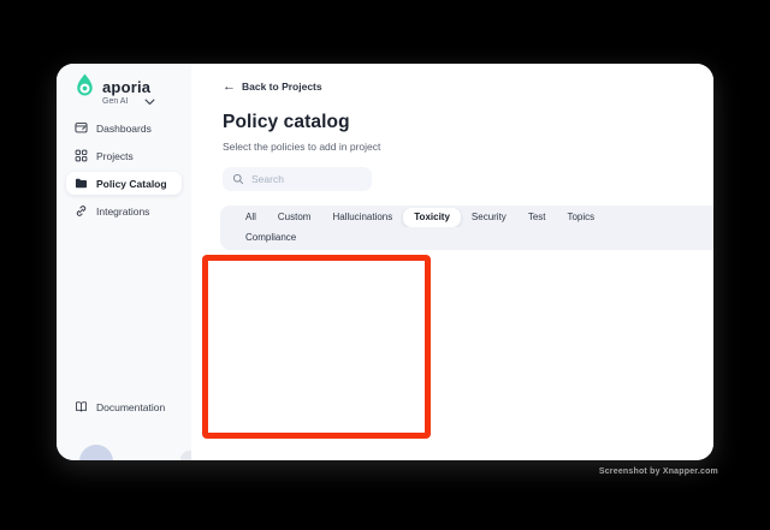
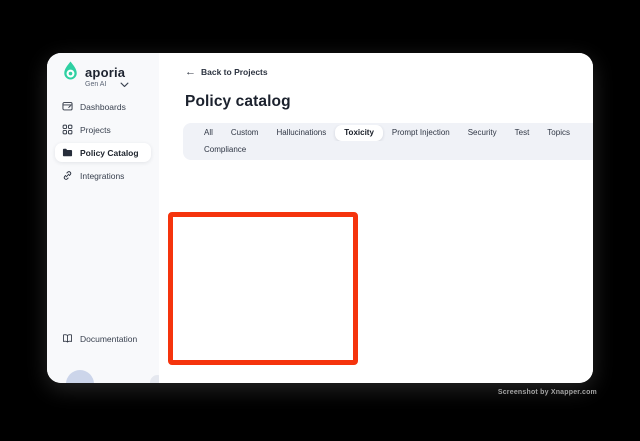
  aporia
  Dashboards
  Projects
  Policy Catalog
  Integrations
  Documentation
  ←
  Back to Projects
  Policy catalog
- Select the policies to add in project
- Search
  All
  Custom
  Hallucinations
  Toxicity
+ Prompt Injection
  Security
  Test
  Topics
  Compliance
